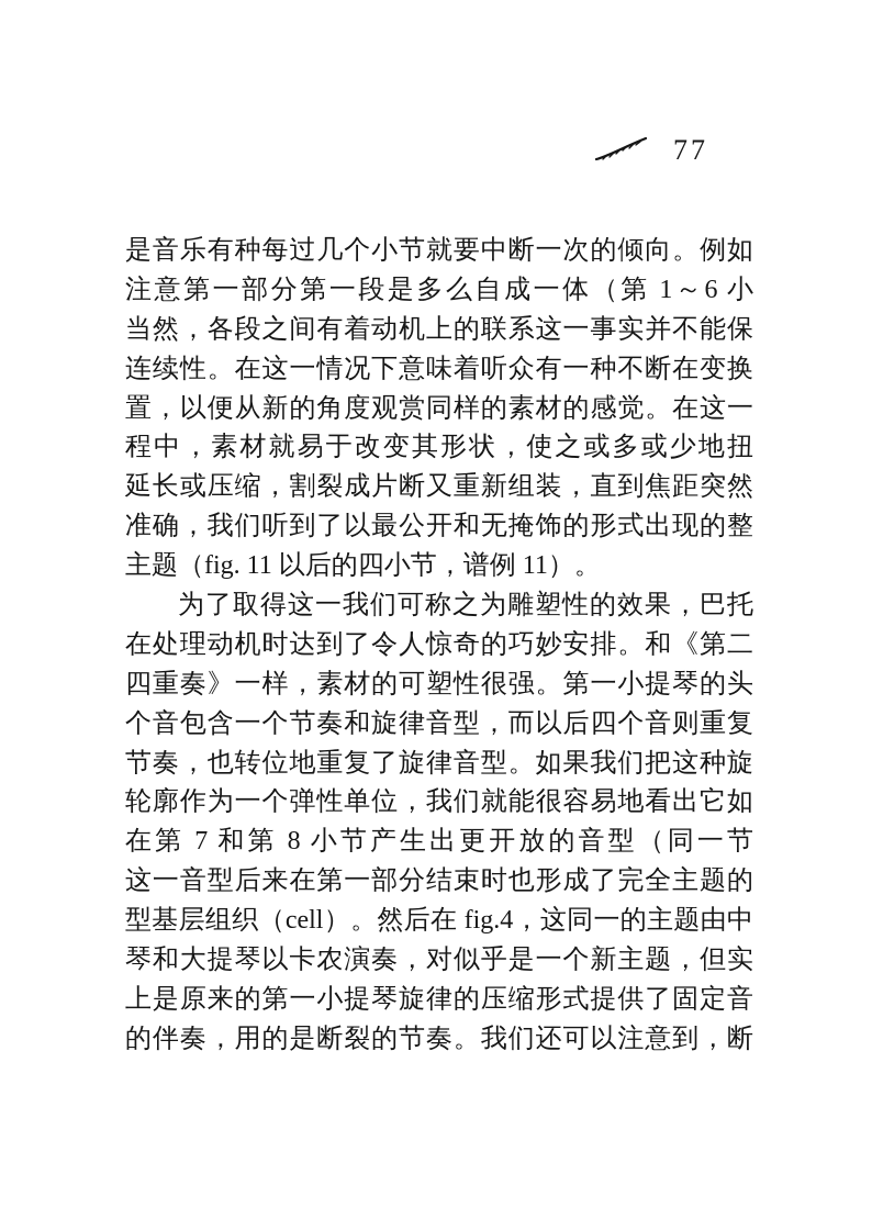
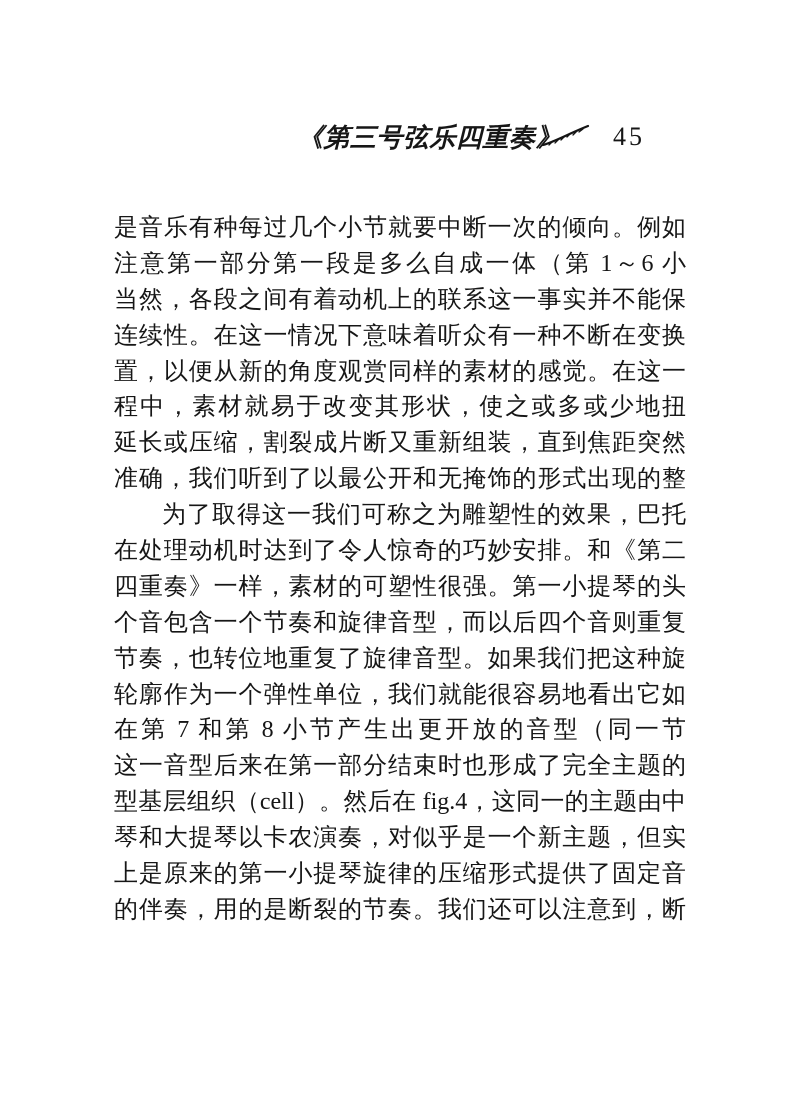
+ 《第三号弦乐四重奏》
- 77
+ 45
  是音乐有种每过几个小节就要中断一次的倾向。例如
  注意第一部分第一段是多么自成一体（第 1～6 小
  当然，各段之间有着动机上的联系这一事实并不能保
  连续性。在这一情况下意味着听众有一种不断在变换
  置，以便从新的角度观赏同样的素材的感觉。在这一
  程中，素材就易于改变其形状，使之或多或少地扭
  延长或压缩，割裂成片断又重新组装，直到焦距突然
  准确，我们听到了以最公开和无掩饰的形式出现的整
- 主题（fig. 11 以后的四小节，谱例 11）。
  为了取得这一我们可称之为雕塑性的效果，巴托
  在处理动机时达到了令人惊奇的巧妙安排。和《第二
  四重奏》一样，素材的可塑性很强。第一小提琴的头
  个音包含一个节奏和旋律音型，而以后四个音则重复
  节奏，也转位地重复了旋律音型。如果我们把这种旋
  轮廓作为一个弹性单位，我们就能很容易地看出它如
  在第 7 和第 8 小节产生出更开放的音型（同一节
  这一音型后来在第一部分结束时也形成了完全主题的
  型基层组织（cell）。然后在 fig.4，这同一的主题由中
  琴和大提琴以卡农演奏，对似乎是一个新主题，但实
  上是原来的第一小提琴旋律的压缩形式提供了固定音
  的伴奏，用的是断裂的节奏。我们还可以注意到，断
